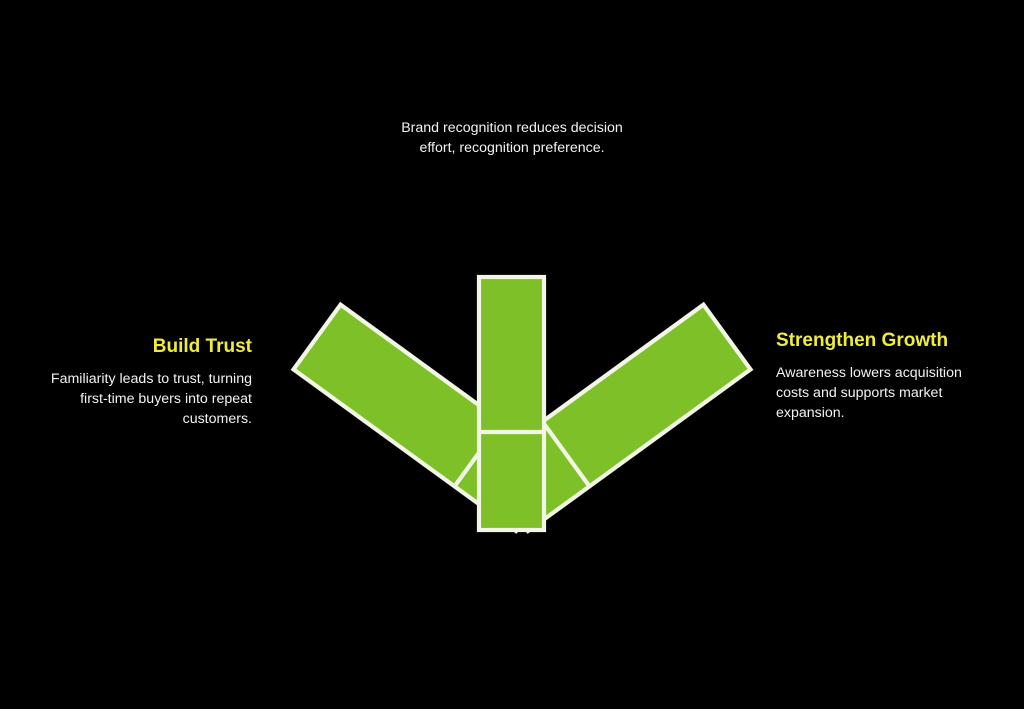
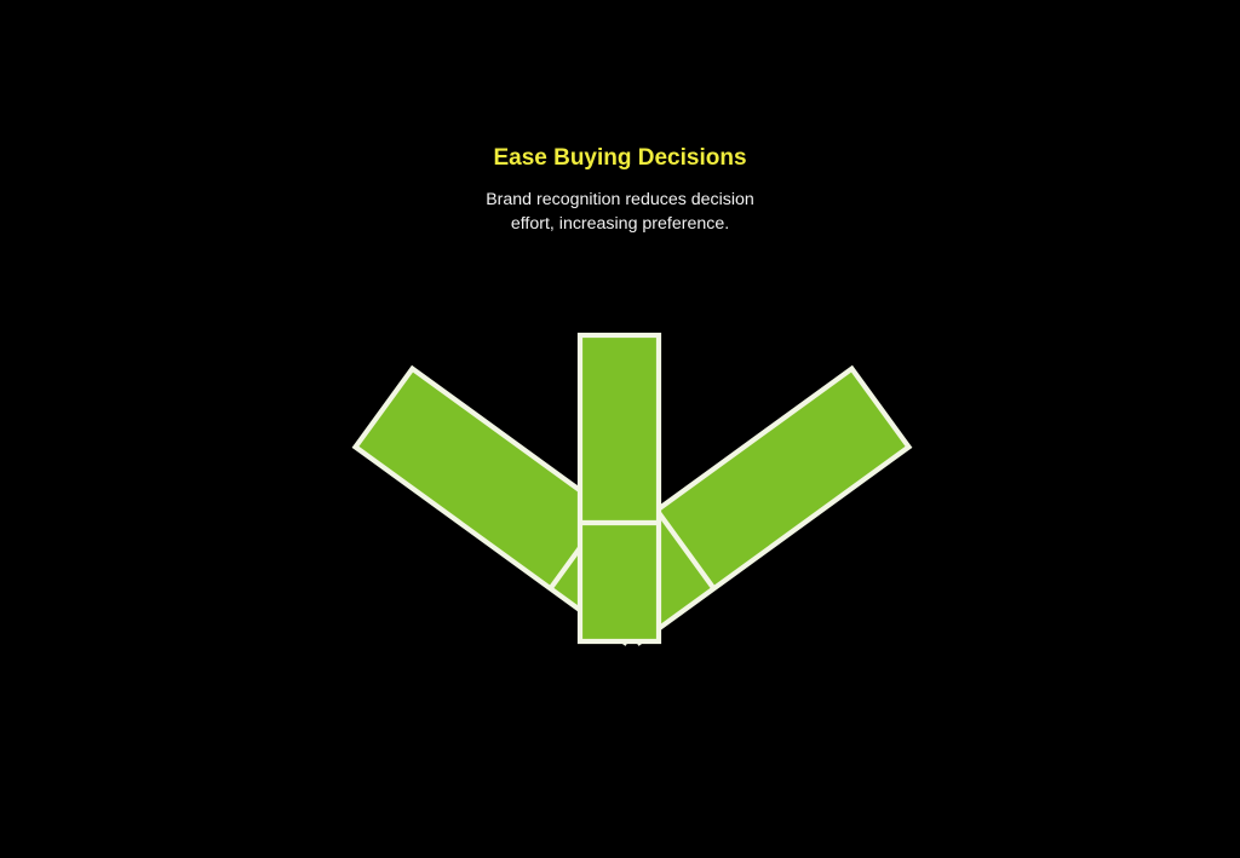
+ Ease Buying Decisions
- Brand recognition reduces decision effort, recognition preference.
+ Brand recognition reduces decision effort, increasing preference.
- Build Trust
- Familiarity leads to trust, turning first-time buyers into repeat customers.
- Strengthen Growth
- Awareness lowers acquisition costs and supports market expansion.
